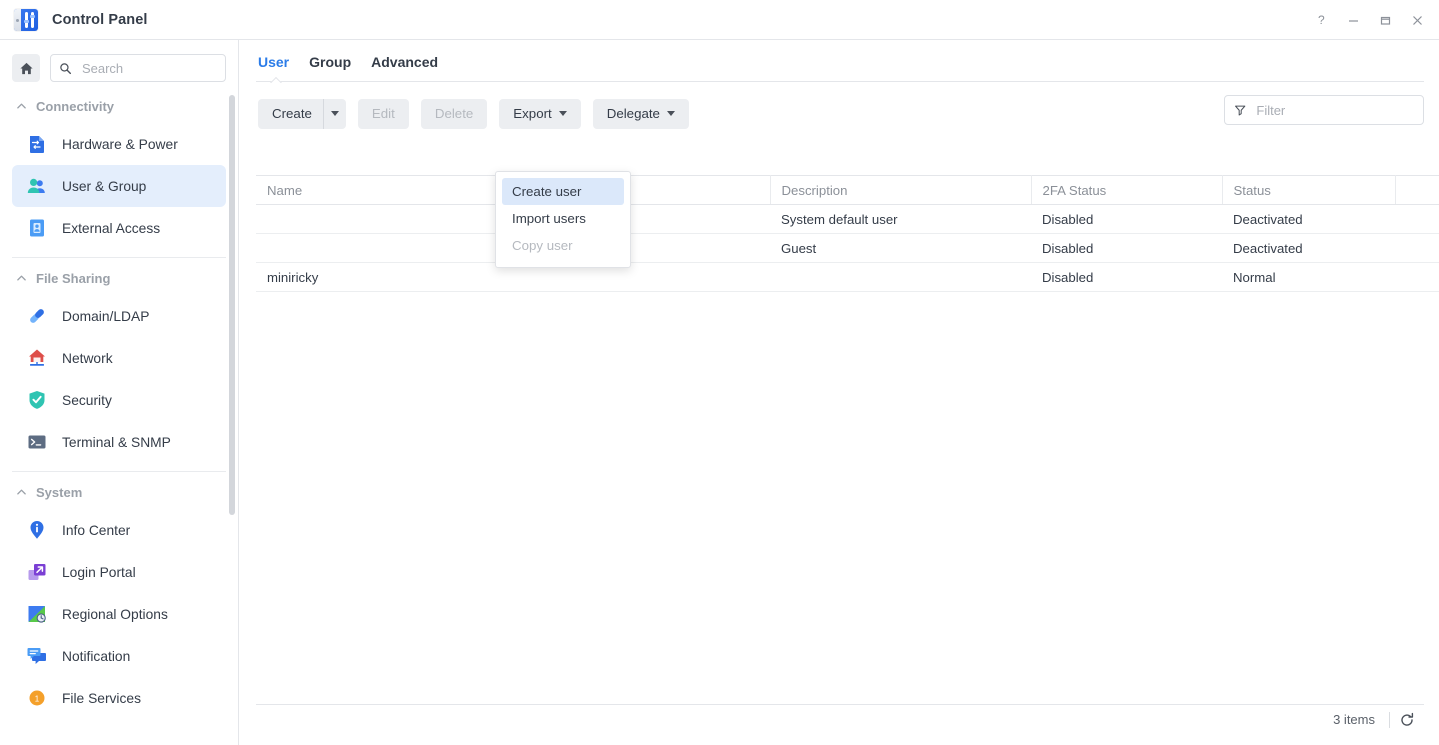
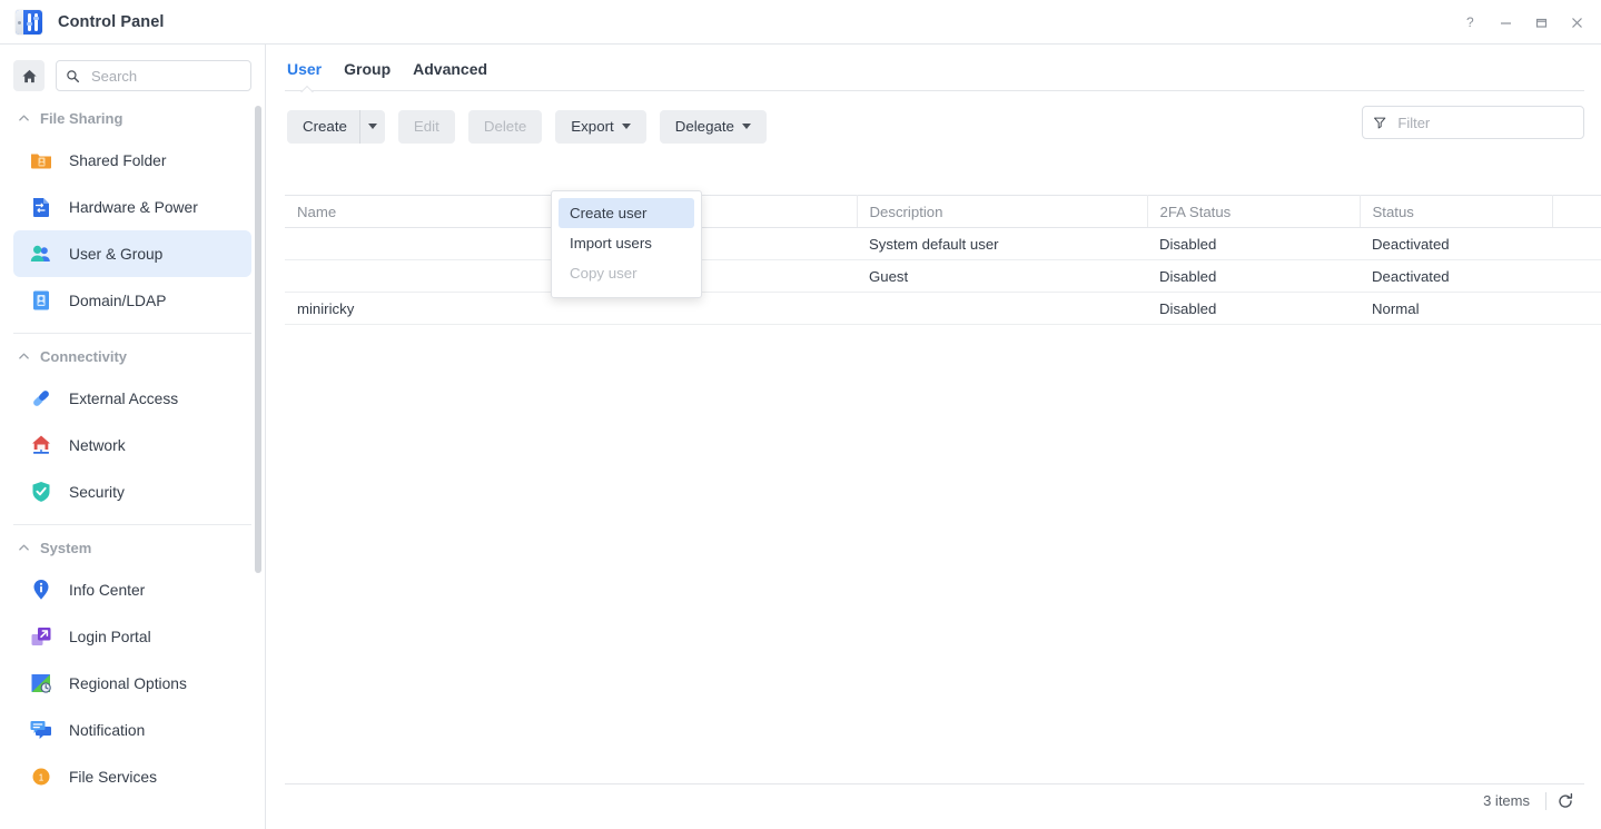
  Control Panel
  ?
  Search
- Connectivity
+ File Sharing
+ Shared Folder
  Hardware & Power
  User & Group
- External Access
+ Domain/LDAP
- File Sharing
+ Connectivity
- Domain/LDAP
+ External Access
  Network
  Security
- Terminal & SNMP
  System
  Info Center
  Login Portal
  Regional Options
  Notification
  1
  File Services
  User
  Group
  Advanced
  Create
  Edit
  Delete
  Export
  Delegate
  Filter
  Name		Description	2FA Status	Status
  		System default user	Disabled	Deactivated
  		Guest	Disabled	Deactivated
  miniricky			Disabled	Normal
  Create user
  Import users
  Copy user
  3 items
